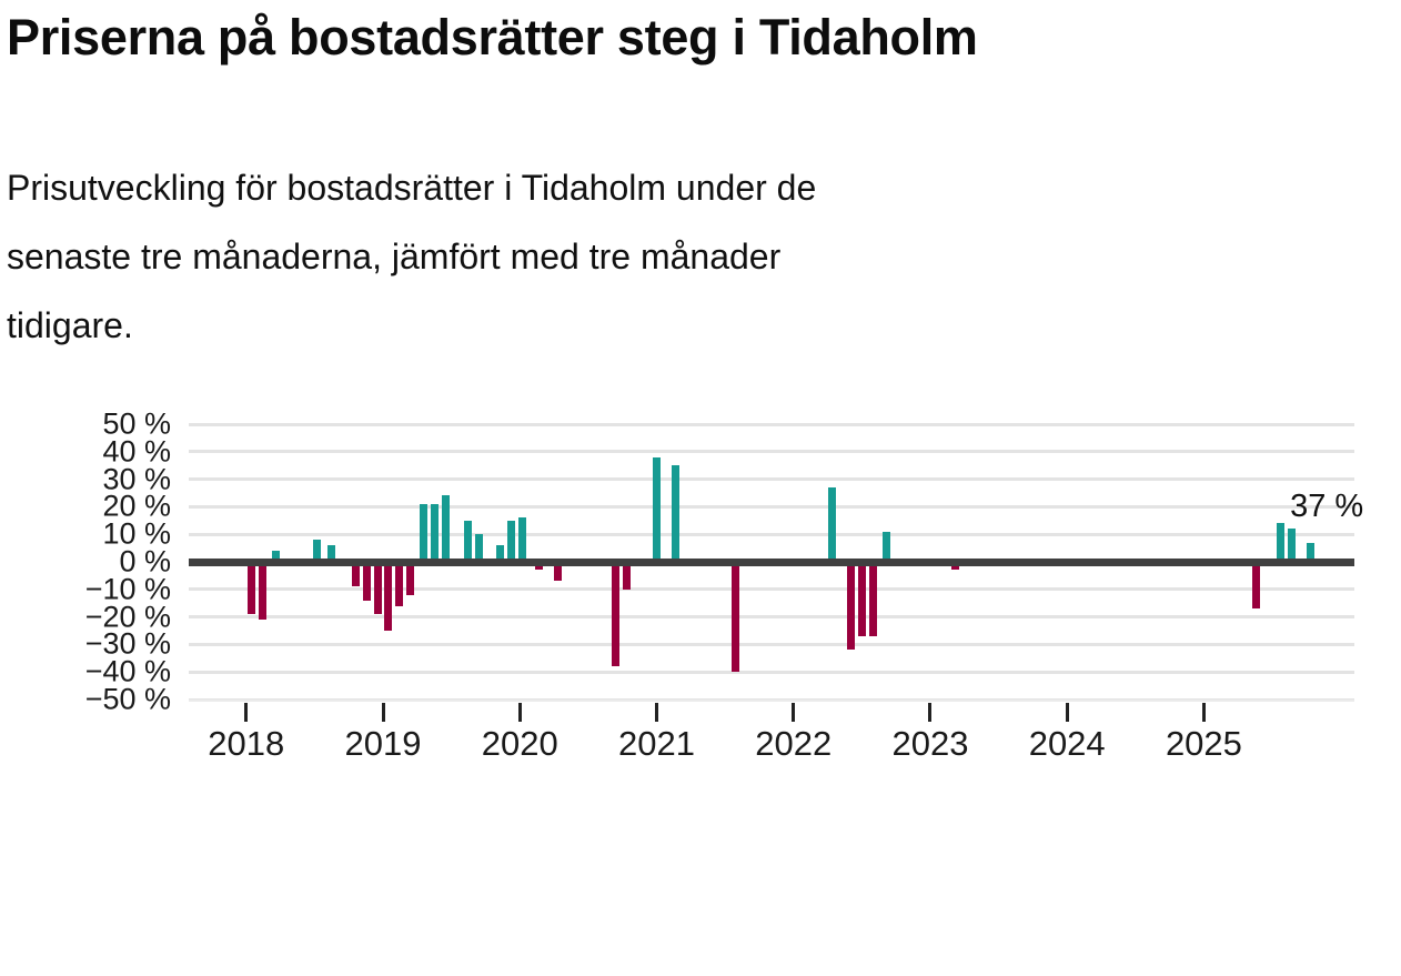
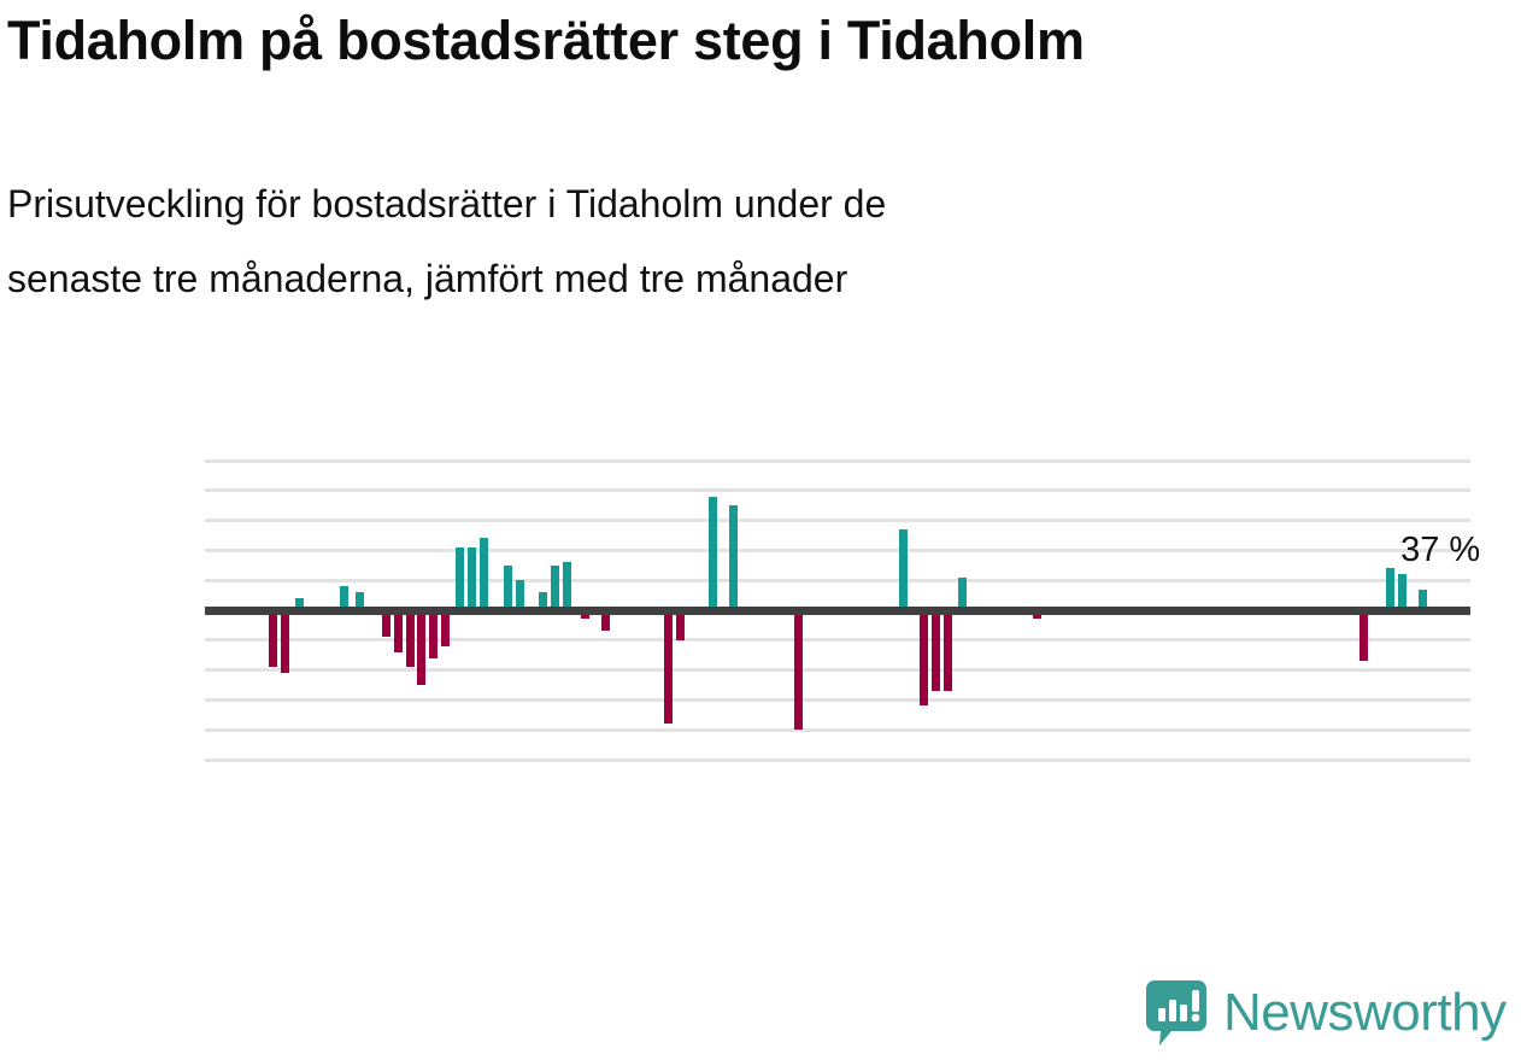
- Priserna på bostadsrätter steg i Tidaholm
+ Tidaholm på bostadsrätter steg i Tidaholm
  Prisutveckling för bostadsrätter i Tidaholm under de
  senaste tre månaderna, jämfört med tre månader
- tidigare.
- 50 %
- 40 %
- 30 %
- 20 %
- 10 %
- 0 %
- −10 %
- −20 %
- −30 %
- −40 %
- −50 %
- 2018
- 2019
- 2020
- 2021
- 2022
- 2023
- 2024
- 2025
  37 %
+ Newsworthy
